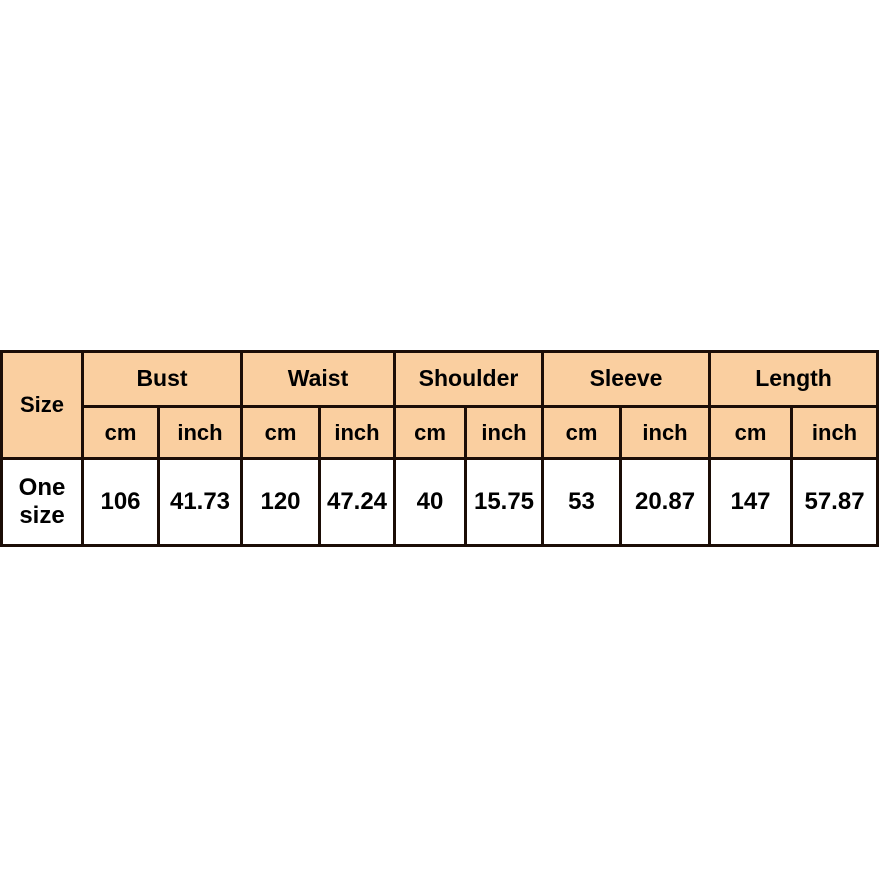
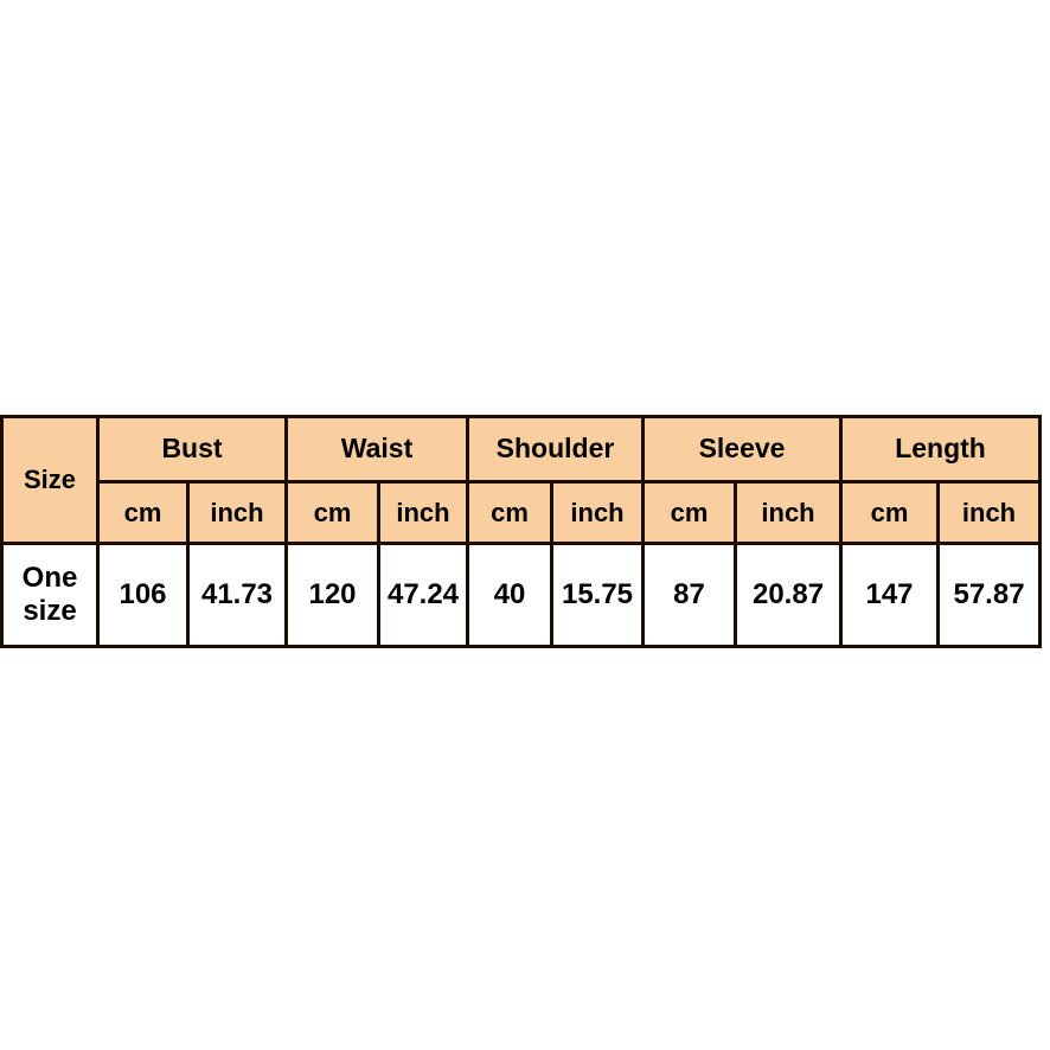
  Size	Bust	Waist	Shoulder	Sleeve	Length
  cm	inch	cm	inch	cm	inch	cm	inch	cm	inch
- One size	106	41.73	120	47.24	40	15.75	53	20.87	147	57.87
+ One size	106	41.73	120	47.24	40	15.75	87	20.87	147	57.87
